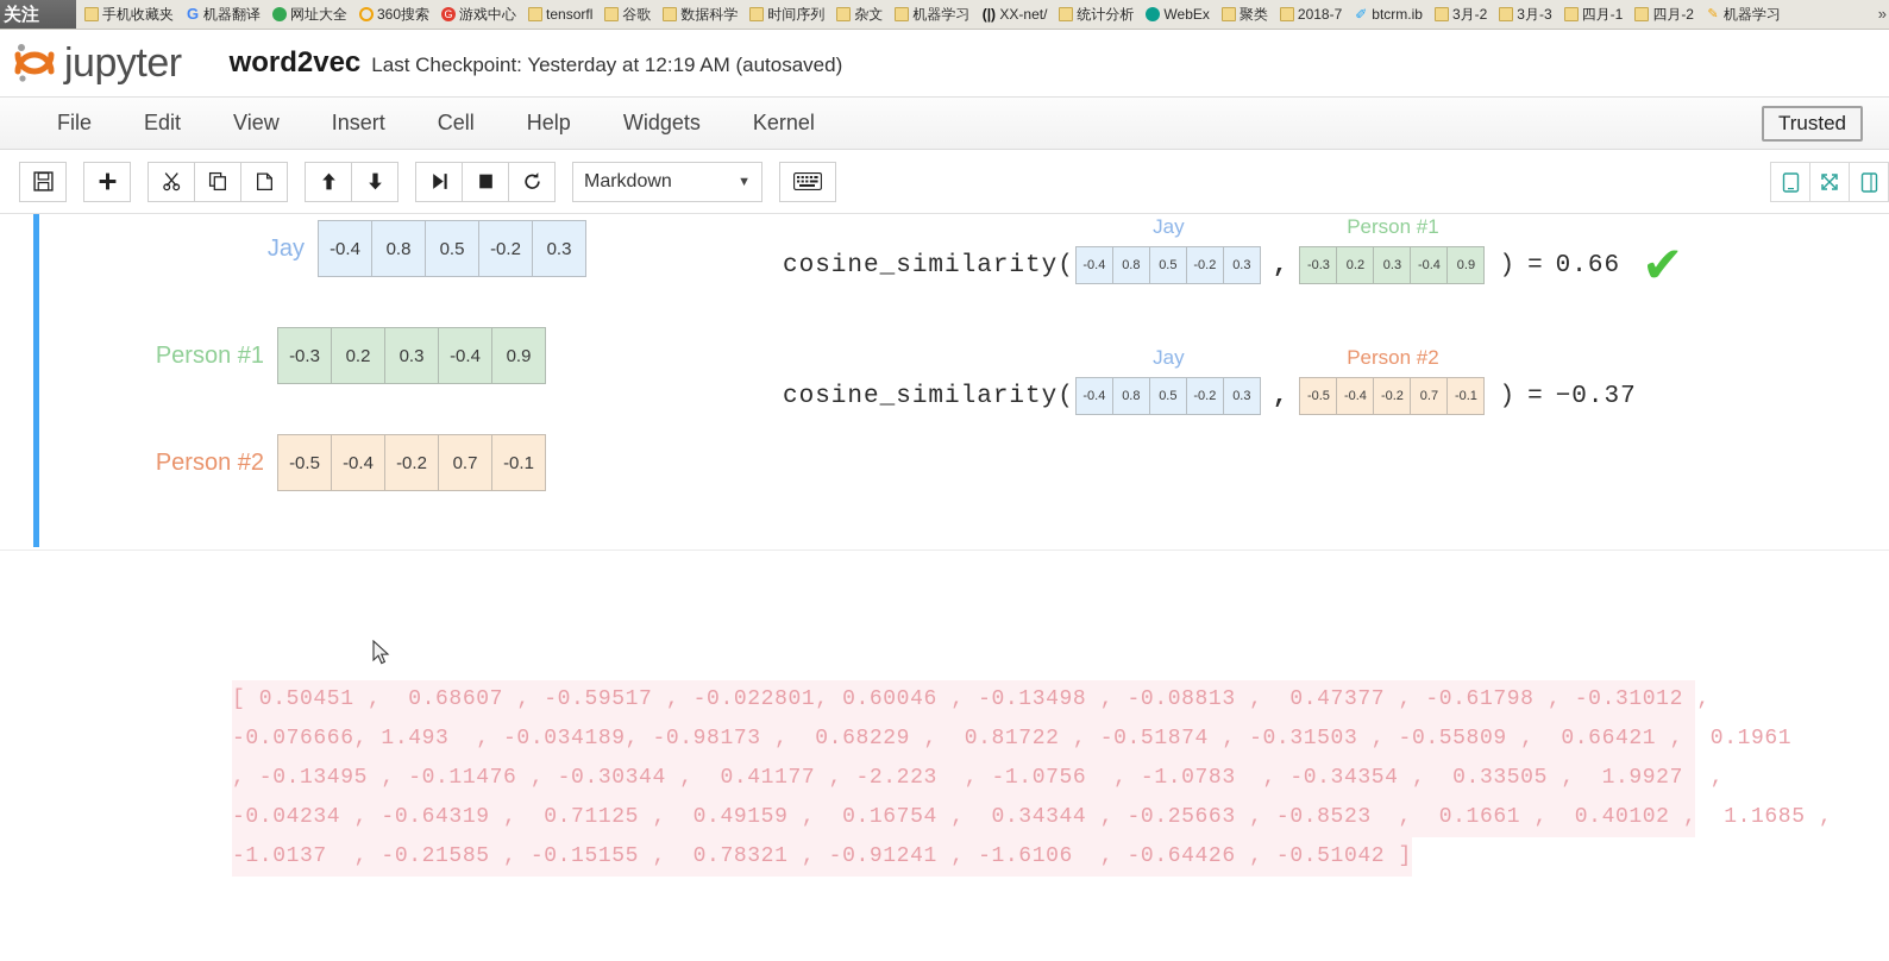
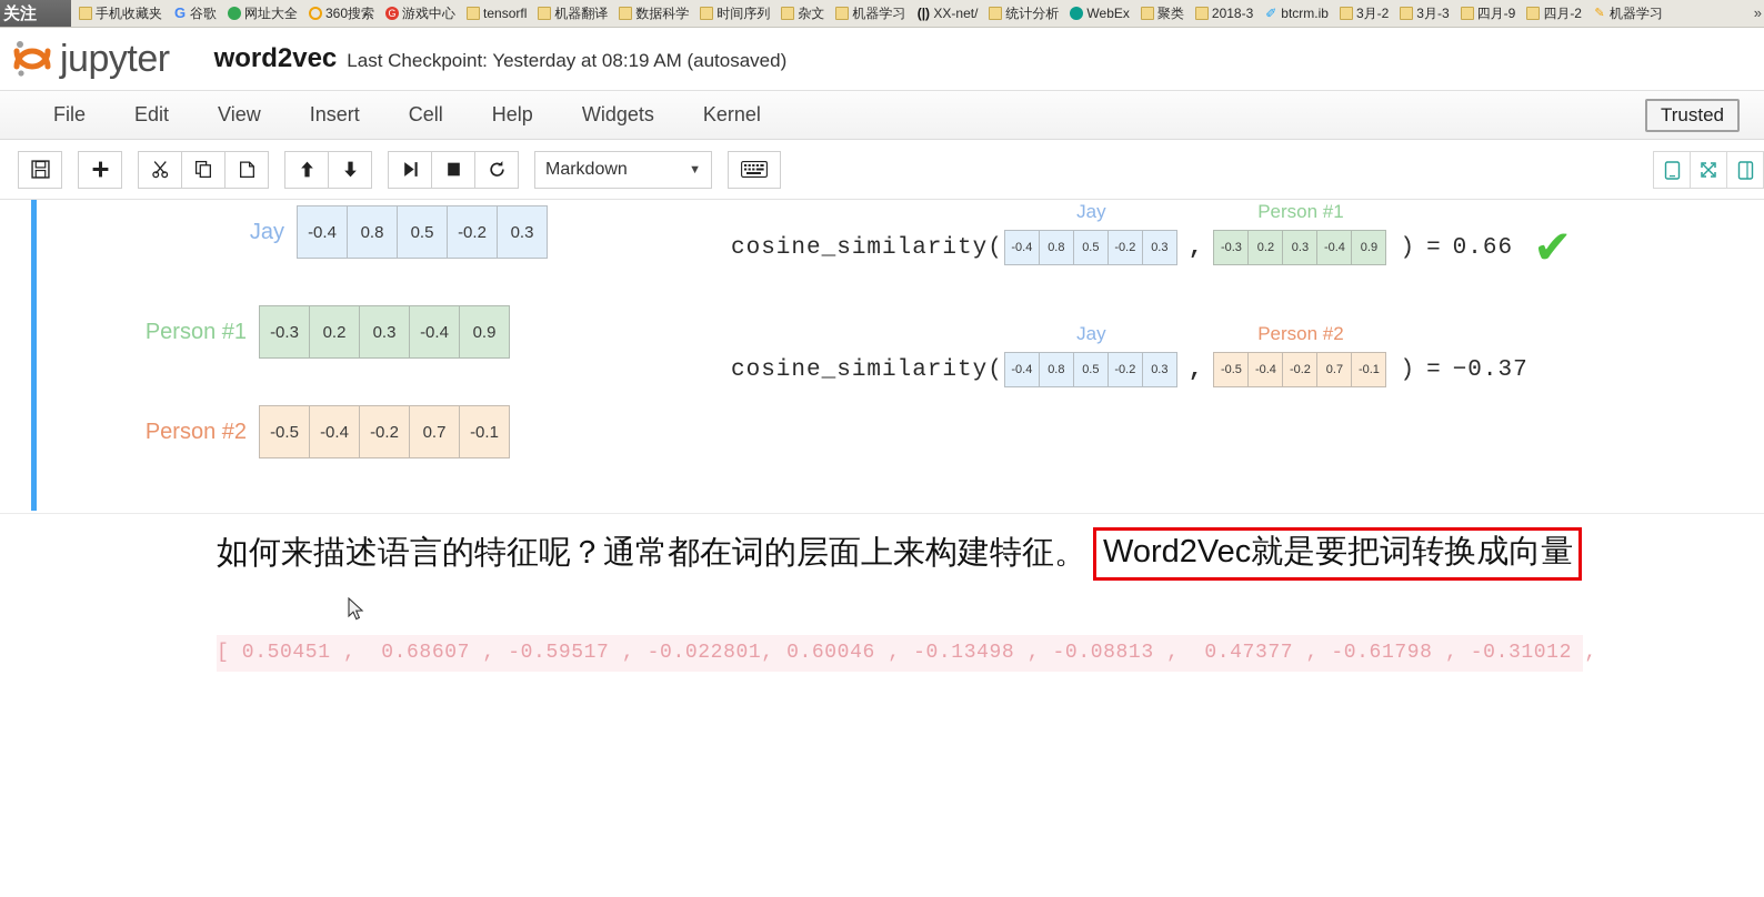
  手机收藏夹
  G
- 机器翻译
+ 谷歌
  网址大全
  360搜索
  G
  游戏中心
  tensorfl
- 谷歌
+ 机器翻译
  数据科学
  时间序列
  杂文
  机器学习
  (|)
  XX-net/
  统计分析
  WebEx
  聚类
- 2018-7
+ 2018-3
  ✐
  btcrm.ib
  3月-2
  3月-3
- 四月-1
+ 四月-9
  四月-2
  ✎
  机器学习
  »
  关注
  jupyter
  word2vec
- Last Checkpoint: Yesterday at 12:19 AM (autosaved)
+ Last Checkpoint: Yesterday at 08:19 AM (autosaved)
  File
  Edit
  View
  Insert
  Cell
  Help
  Widgets
  Kernel
  Trusted
  Markdown
  ▼
  Jay
  -0.4
  0.8
  0.5
  -0.2
  0.3
  Person #1
  -0.3
  0.2
  0.3
  -0.4
  0.9
  Person #2
  -0.5
  -0.4
  -0.2
  0.7
  -0.1
  cosine_similarity(
  Jay
  -0.4
  0.8
  0.5
  -0.2
  0.3
  ,
  Person #1
  -0.3
  0.2
  0.3
  -0.4
  0.9
  )
  =
  0.66
  ✔
  cosine_similarity(
  Jay
  -0.4
  0.8
  0.5
  -0.2
  0.3
  ,
  Person #2
  -0.5
  -0.4
  -0.2
  0.7
  -0.1
  )
  =
  −0.37
+ 如何来描述语言的特征呢？通常都在词的层面上来构建特征。
+ Word2Vec就是要把词转换成向量
  [ 0.50451 , 0.68607 , -0.59517 , -0.022801, 0.60046 , -0.13498 , -0.08813 , 0.47377 , -0.61798 , -0.31012 ,
- -0.076666, 1.493 , -0.034189, -0.98173 , 0.68229 , 0.81722 , -0.51874 , -0.31503 , -0.55809 , 0.66421 , 0.1961
- , -0.13495 , -0.11476 , -0.30344 , 0.41177 , -2.223 , -1.0756 , -1.0783 , -0.34354 , 0.33505 , 1.9927 ,
- -0.04234 , -0.64319 , 0.71125 , 0.49159 , 0.16754 , 0.34344 , -0.25663 , -0.8523 , 0.1661 , 0.40102 , 1.1685 ,
- -1.0137 , -0.21585 , -0.15155 , 0.78321 , -0.91241 , -1.6106 , -0.64426 , -0.51042 ]
